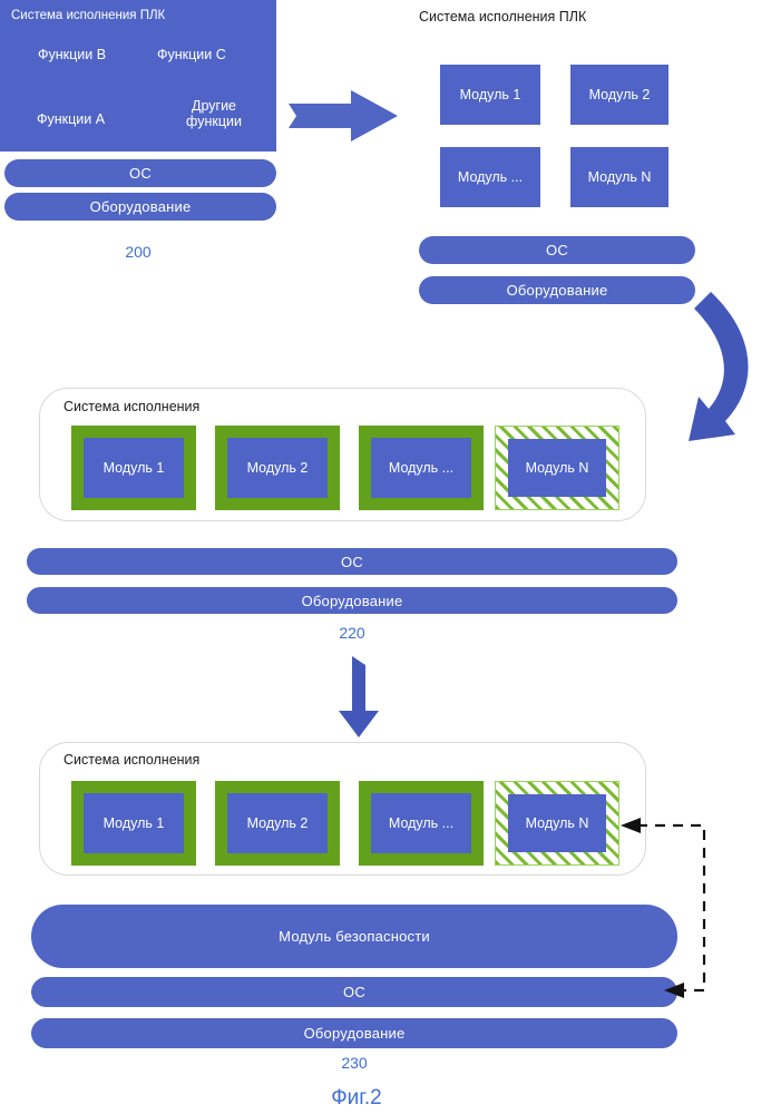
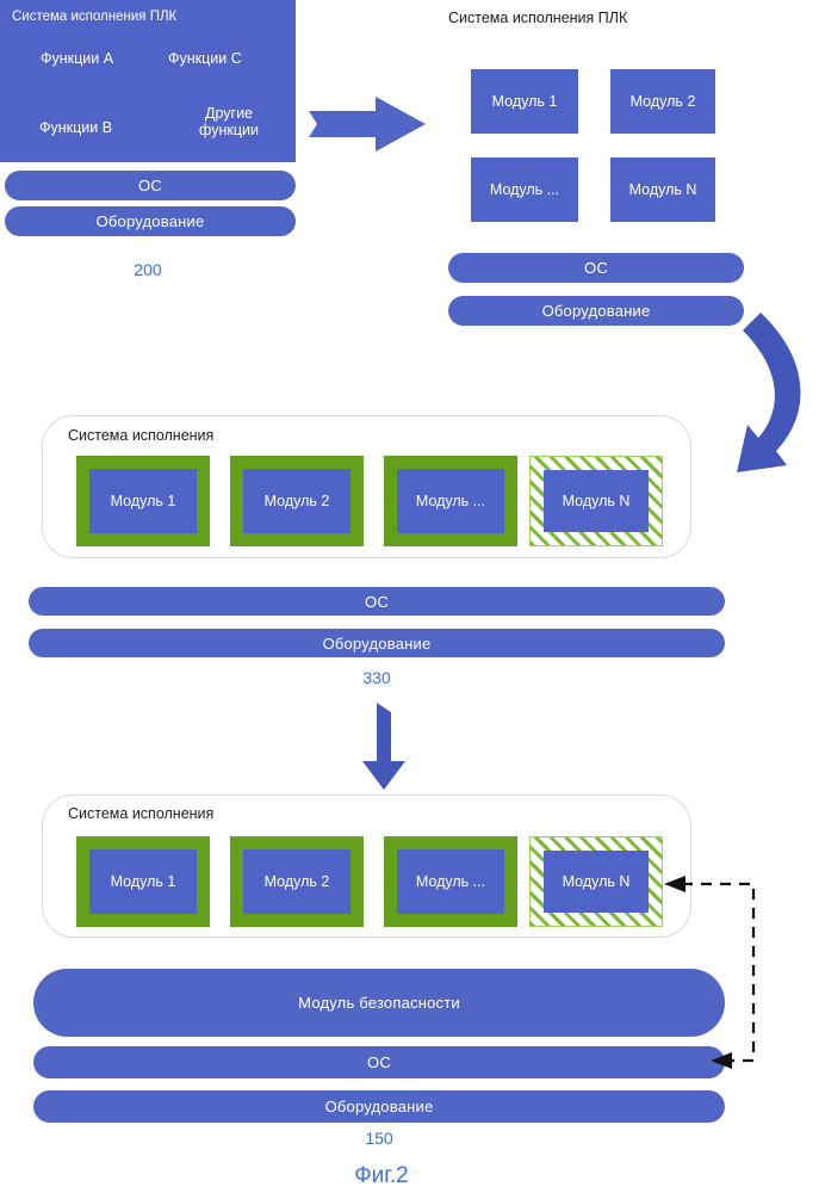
  Система исполнения ПЛК
- Функции В
+ Функции А
  Функции С
- Функции А
+ Функции В
  Другие функции
  ОС
  Оборудование
  200
  Система исполнения ПЛК
  Модуль 1
  Модуль 2
  Модуль ...
  Модуль N
  ОС
  Оборудование
  Система исполнения
  Модуль 1
  Модуль 2
  Модуль ...
  Модуль N
  ОС
  Оборудование
- 220
+ 330
  Система исполнения
  Модуль 1
  Модуль 2
  Модуль ...
  Модуль N
  Модуль безопасности
  ОС
  Оборудование
- 230
+ 150
  Фиг.2
